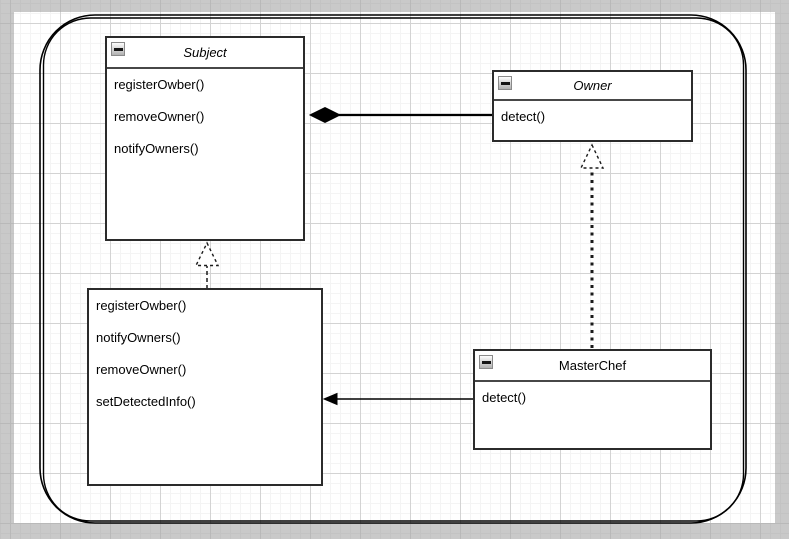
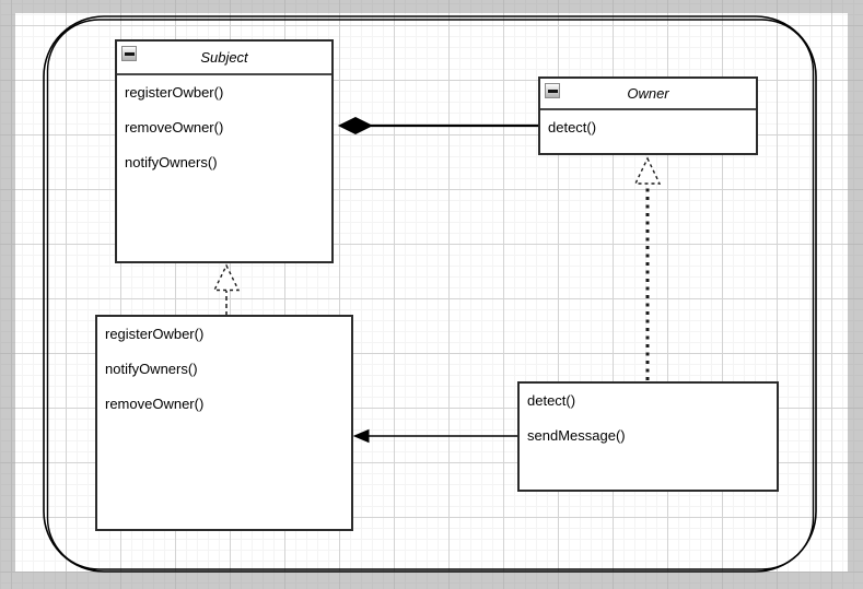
  Subject
  registerOwber()
  removeOwner()
  notifyOwners()
  Owner
  detect()
  registerOwber()
  notifyOwners()
  removeOwner()
- setDetectedInfo()
- MasterChef
  detect()
+ sendMessage()
